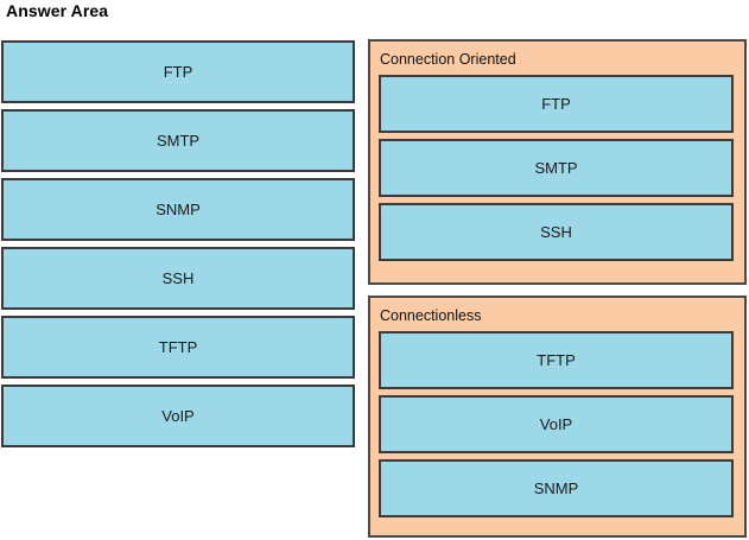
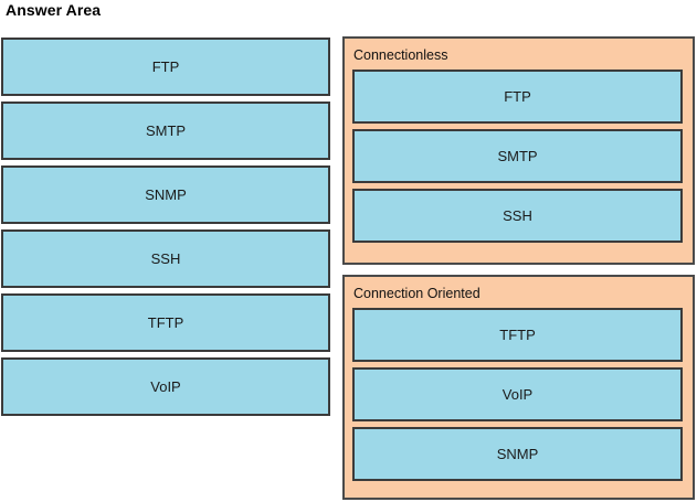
  Answer Area
  FTP
  SMTP
  SNMP
  SSH
  TFTP
  VoIP
- Connection Oriented
+ Connectionless
  FTP
  SMTP
  SSH
- Connectionless
+ Connection Oriented
  TFTP
  VoIP
  SNMP
